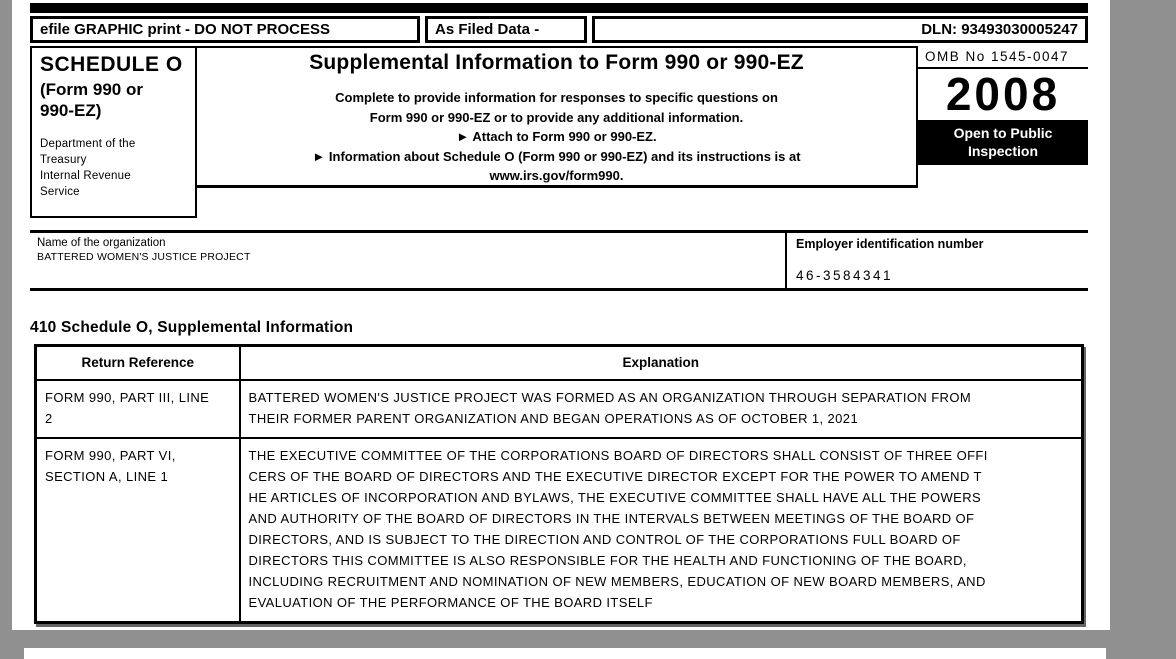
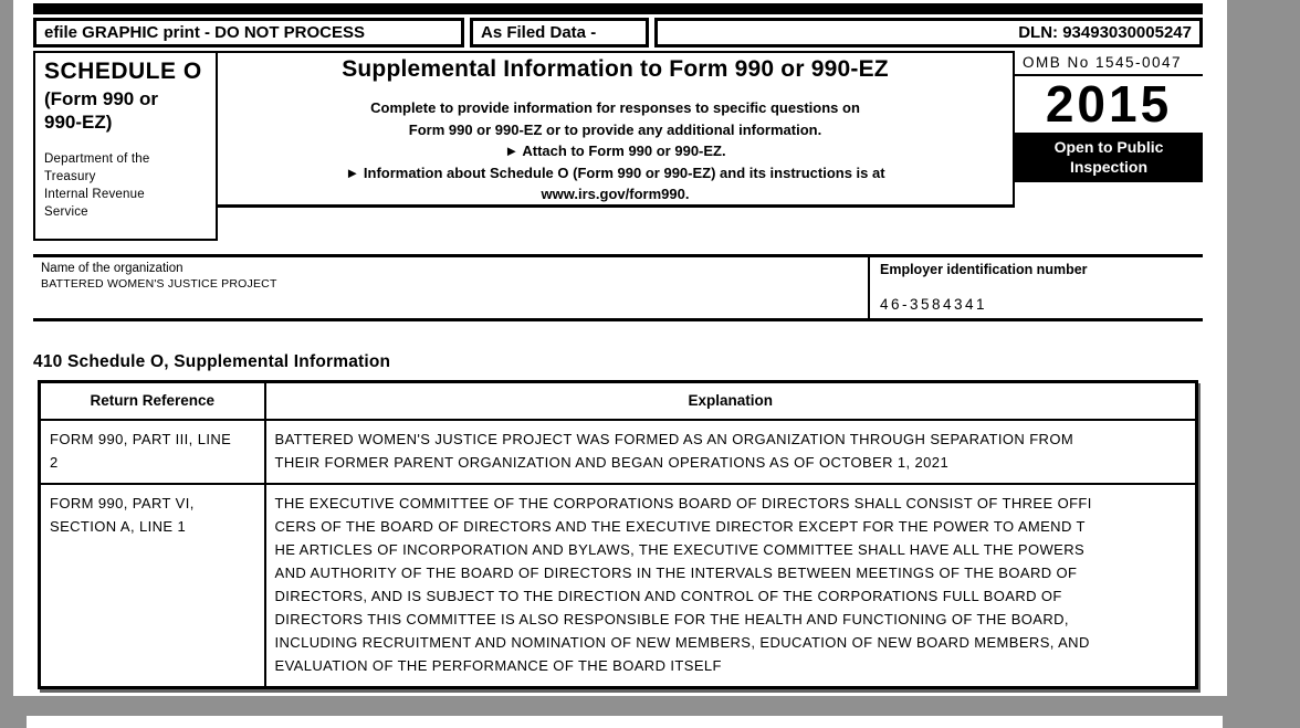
  efile GRAPHIC print - DO NOT PROCESS
  As Filed Data -
  DLN: 93493030005247
  SCHEDULE O
  (Form 990 or
  990-EZ)
  Department of the
  Treasury
  Internal Revenue
  Service
  Supplemental Information to Form 990 or 990-EZ
  Complete to provide information for responses to specific questions on
  Form 990 or 990-EZ or to provide any additional information.
  ► Attach to Form 990 or 990-EZ.
  ► Information about Schedule O (Form 990 or 990-EZ) and its instructions is at
  www.irs.gov/form990.
  OMB No 1545-0047
- 2008
+ 2015
  Open to Public
  Inspection
  Name of the organization
  BATTERED WOMEN'S JUSTICE PROJECT
  Employer identification number
  46-3584341
  410 Schedule O, Supplemental Information
  Return Reference	Explanation
  FORM 990, PART III, LINE 2	BATTERED WOMEN'S JUSTICE PROJECT WAS FORMED AS AN ORGANIZATION THROUGH SEPARATION FROM THEIR FORMER PARENT ORGANIZATION AND BEGAN OPERATIONS AS OF OCTOBER 1, 2021
  FORM 990, PART VI, SECTION A, LINE 1	THE EXECUTIVE COMMITTEE OF THE CORPORATIONS BOARD OF DIRECTORS SHALL CONSIST OF THREE OFFI CERS OF THE BOARD OF DIRECTORS AND THE EXECUTIVE DIRECTOR EXCEPT FOR THE POWER TO AMEND T HE ARTICLES OF INCORPORATION AND BYLAWS, THE EXECUTIVE COMMITTEE SHALL HAVE ALL THE POWERS AND AUTHORITY OF THE BOARD OF DIRECTORS IN THE INTERVALS BETWEEN MEETINGS OF THE BOARD OF DIRECTORS, AND IS SUBJECT TO THE DIRECTION AND CONTROL OF THE CORPORATIONS FULL BOARD OF DIRECTORS THIS COMMITTEE IS ALSO RESPONSIBLE FOR THE HEALTH AND FUNCTIONING OF THE BOARD, INCLUDING RECRUITMENT AND NOMINATION OF NEW MEMBERS, EDUCATION OF NEW BOARD MEMBERS, AND EVALUATION OF THE PERFORMANCE OF THE BOARD ITSELF
